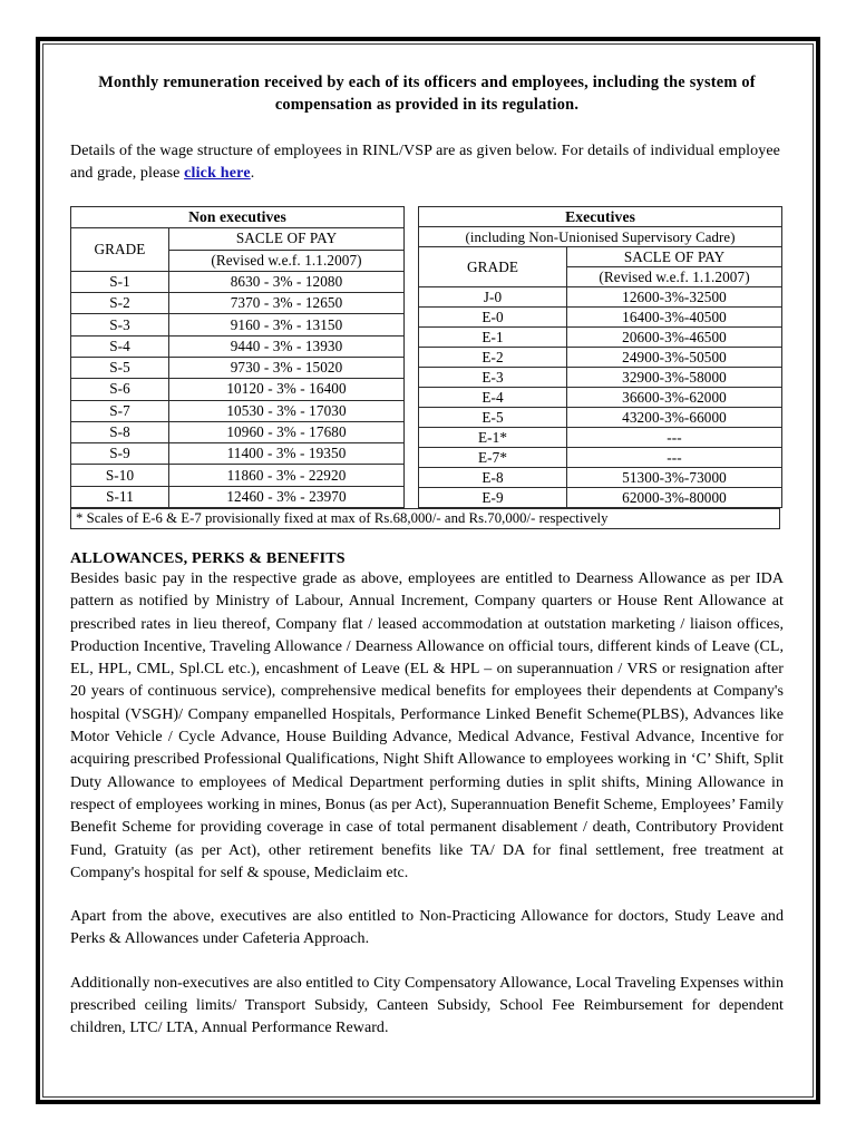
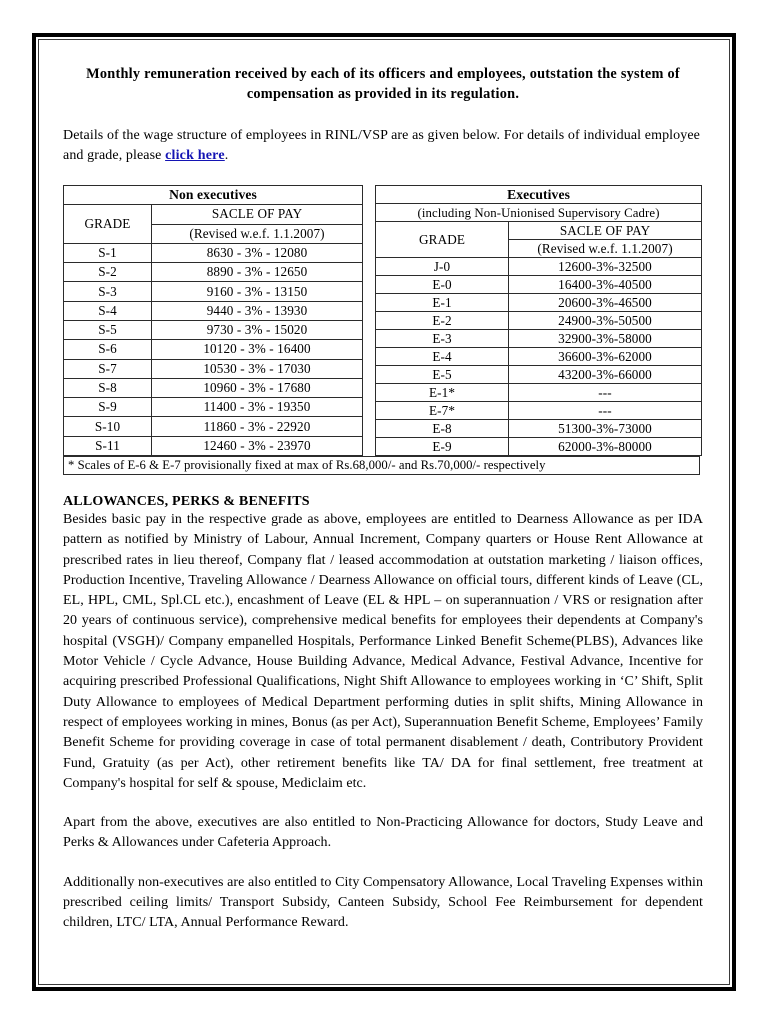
- Monthly remuneration received by each of its officers and employees, including the system of compensation as provided in its regulation.
+ Monthly remuneration received by each of its officers and employees, outstation the system of compensation as provided in its regulation.
  Details of the wage structure of employees in RINL/VSP are as given below. For details of individual employee and grade, please click here.
  Non executives
  GRADE	SACLE OF PAY
  (Revised w.e.f. 1.1.2007)
  S-1	8630 - 3% - 12080
- S-2	7370 - 3% - 12650
+ S-2	8890 - 3% - 12650
  S-3	9160 - 3% - 13150
  S-4	9440 - 3% - 13930
  S-5	9730 - 3% - 15020
  S-6	10120 - 3% - 16400
  S-7	10530 - 3% - 17030
  S-8	10960 - 3% - 17680
  S-9	11400 - 3% - 19350
  S-10	11860 - 3% - 22920
  S-11	12460 - 3% - 23970
  Executives
  (including Non-Unionised Supervisory Cadre)
  GRADE	SACLE OF PAY
  (Revised w.e.f. 1.1.2007)
  J-0	12600-3%-32500
  E-0	16400-3%-40500
  E-1	20600-3%-46500
  E-2	24900-3%-50500
  E-3	32900-3%-58000
  E-4	36600-3%-62000
  E-5	43200-3%-66000
  E-1*	---
  E-7*	---
  E-8	51300-3%-73000
  E-9	62000-3%-80000
  * Scales of E-6 & E-7 provisionally fixed at max of Rs.68,000/- and Rs.70,000/- respectively
  ALLOWANCES, PERKS & BENEFITS
  Besides basic pay in the respective grade as above, employees are entitled to Dearness Allowance as per IDA pattern as notified by Ministry of Labour, Annual Increment, Company quarters or House Rent Allowance at prescribed rates in lieu thereof, Company flat / leased accommodation at outstation marketing / liaison offices, Production Incentive, Traveling Allowance / Dearness Allowance on official tours, different kinds of Leave (CL, EL, HPL, CML, Spl.CL etc.), encashment of Leave (EL & HPL – on superannuation / VRS or resignation after 20 years of continuous service), comprehensive medical benefits for employees their dependents at Company's hospital (VSGH)/ Company empanelled Hospitals, Performance Linked Benefit Scheme(PLBS), Advances like Motor Vehicle / Cycle Advance, House Building Advance, Medical Advance, Festival Advance, Incentive for acquiring prescribed Professional Qualifications, Night Shift Allowance to employees working in ‘C’ Shift, Split Duty Allowance to employees of Medical Department performing duties in split shifts, Mining Allowance in respect of employees working in mines, Bonus (as per Act), Superannuation Benefit Scheme, Employees’ Family Benefit Scheme for providing coverage in case of total permanent disablement / death, Contributory Provident Fund, Gratuity (as per Act), other retirement benefits like TA/ DA for final settlement, free treatment at Company's hospital for self & spouse, Mediclaim etc.
  Apart from the above, executives are also entitled to Non-Practicing Allowance for doctors, Study Leave and Perks & Allowances under Cafeteria Approach.
  Additionally non-executives are also entitled to City Compensatory Allowance, Local Traveling Expenses within prescribed ceiling limits/ Transport Subsidy, Canteen Subsidy, School Fee Reimbursement for dependent children, LTC/ LTA, Annual Performance Reward.
